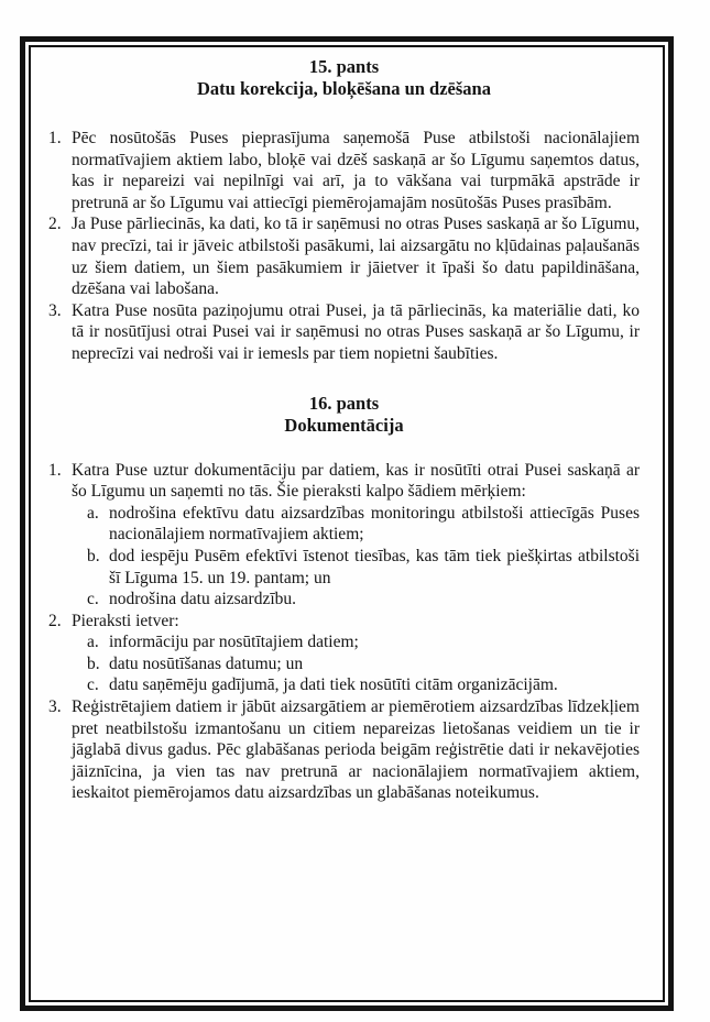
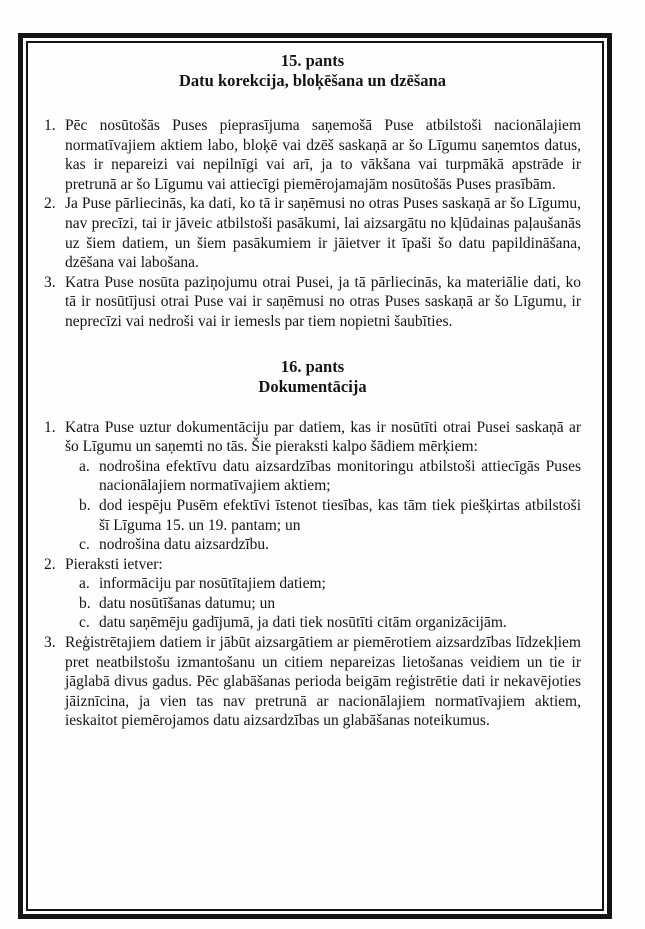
  15. pants
  Datu korekcija, bloķēšana un dzēšana
  1.
  Pēc nosūtošās Puses pieprasījuma saņemošā Puse atbilstoši nacionālajiem normatīvajiem aktiem labo, bloķē vai dzēš saskaņā ar šo Līgumu saņemtos datus, kas ir nepareizi vai nepilnīgi vai arī, ja to vākšana vai turpmākā apstrāde ir pretrunā ar šo Līgumu vai attiecīgi piemērojamajām nosūtošās Puses prasībām.
  2.
  Ja Puse pārliecinās, ka dati, ko tā ir saņēmusi no otras Puses saskaņā ar šo Līgumu, nav precīzi, tai ir jāveic atbilstoši pasākumi, lai aizsargātu no kļūdainas paļaušanās uz šiem datiem, un šiem pasākumiem ir jāietver it īpaši šo datu papildināšana, dzēšana vai labošana.
  3.
- Katra Puse nosūta paziņojumu otrai Pusei, ja tā pārliecinās, ka materiālie dati, ko tā ir nosūtījusi otrai Pusei vai ir saņēmusi no otras Puses saskaņā ar šo Līgumu, ir neprecīzi vai nedroši vai ir iemesls par tiem nopietni šaubīties.
+ Katra Puse nosūta paziņojumu otrai Pusei, ja tā pārliecinās, ka materiālie dati, ko tā ir nosūtījusi otrai Puse vai ir saņēmusi no otras Puses saskaņā ar šo Līgumu, ir neprecīzi vai nedroši vai ir iemesls par tiem nopietni šaubīties.
  16. pants
  Dokumentācija
  1.
  Katra Puse uztur dokumentāciju par datiem, kas ir nosūtīti otrai Pusei saskaņā ar šo Līgumu un saņemti no tās. Šie pieraksti kalpo šādiem mērķiem:
  a.
  nodrošina efektīvu datu aizsardzības monitoringu atbilstoši attiecīgās Puses nacionālajiem normatīvajiem aktiem;
  b.
  dod iespēju Pusēm efektīvi īstenot tiesības, kas tām tiek piešķirtas atbilstoši šī Līguma 15. un 19. pantam; un
  c.
  nodrošina datu aizsardzību.
  2.
  Pieraksti ietver:
  a.
  informāciju par nosūtītajiem datiem;
  b.
  datu nosūtīšanas datumu; un
  c.
  datu saņēmēju gadījumā, ja dati tiek nosūtīti citām organizācijām.
  3.
  Reģistrētajiem datiem ir jābūt aizsargātiem ar piemērotiem aizsardzības līdzekļiem pret neatbilstošu izmantošanu un citiem nepareizas lietošanas veidiem un tie ir jāglabā divus gadus. Pēc glabāšanas perioda beigām reģistrētie dati ir nekavējoties jāiznīcina, ja vien tas nav pretrunā ar nacionālajiem normatīvajiem aktiem, ieskaitot piemērojamos datu aizsardzības un glabāšanas noteikumus.
